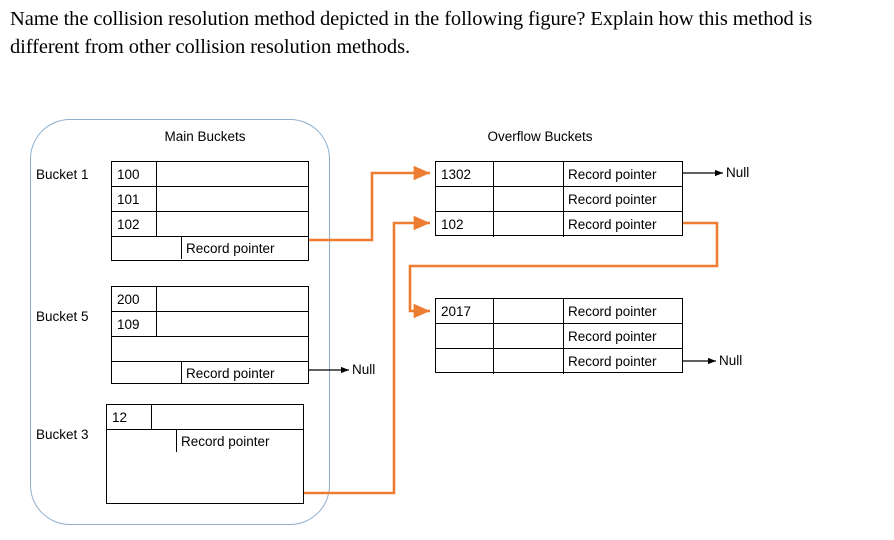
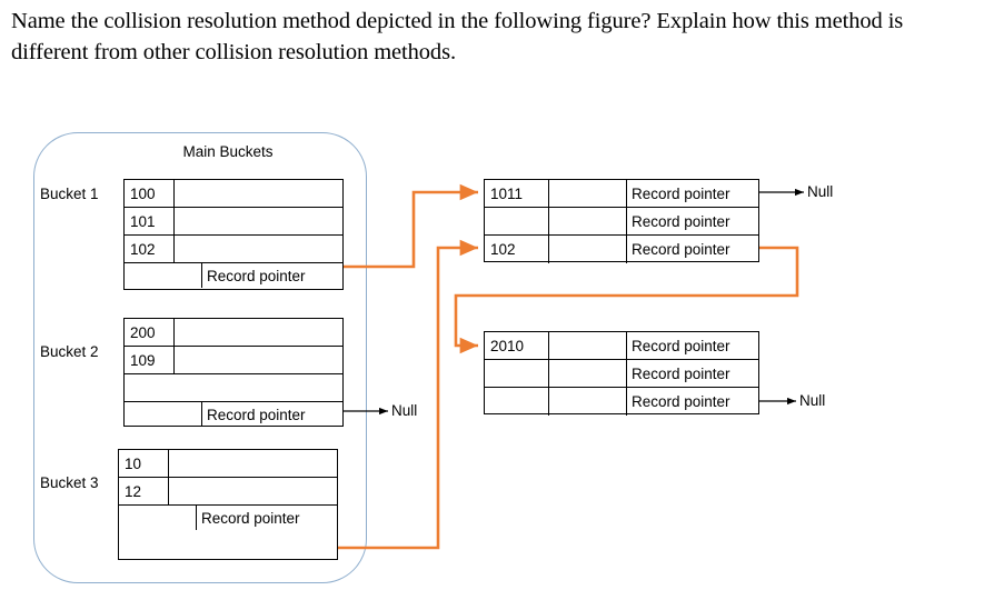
  Name the collision resolution method depicted in the following figure? Explain how this method is different from other collision resolution methods.
  Main Buckets
- Overflow Buckets
  Bucket 1
  100
  101
  102
  Record pointer
- Bucket 5
+ Bucket 2
  200
  109
  Record pointer
  Bucket 3
+ 10
  12
  Record pointer
- 1302
+ 1011
  Record pointer
  Record pointer
  102
  Record pointer
- 2017
+ 2010
  Record pointer
  Record pointer
  Record pointer
  Null
  Null
  Null
